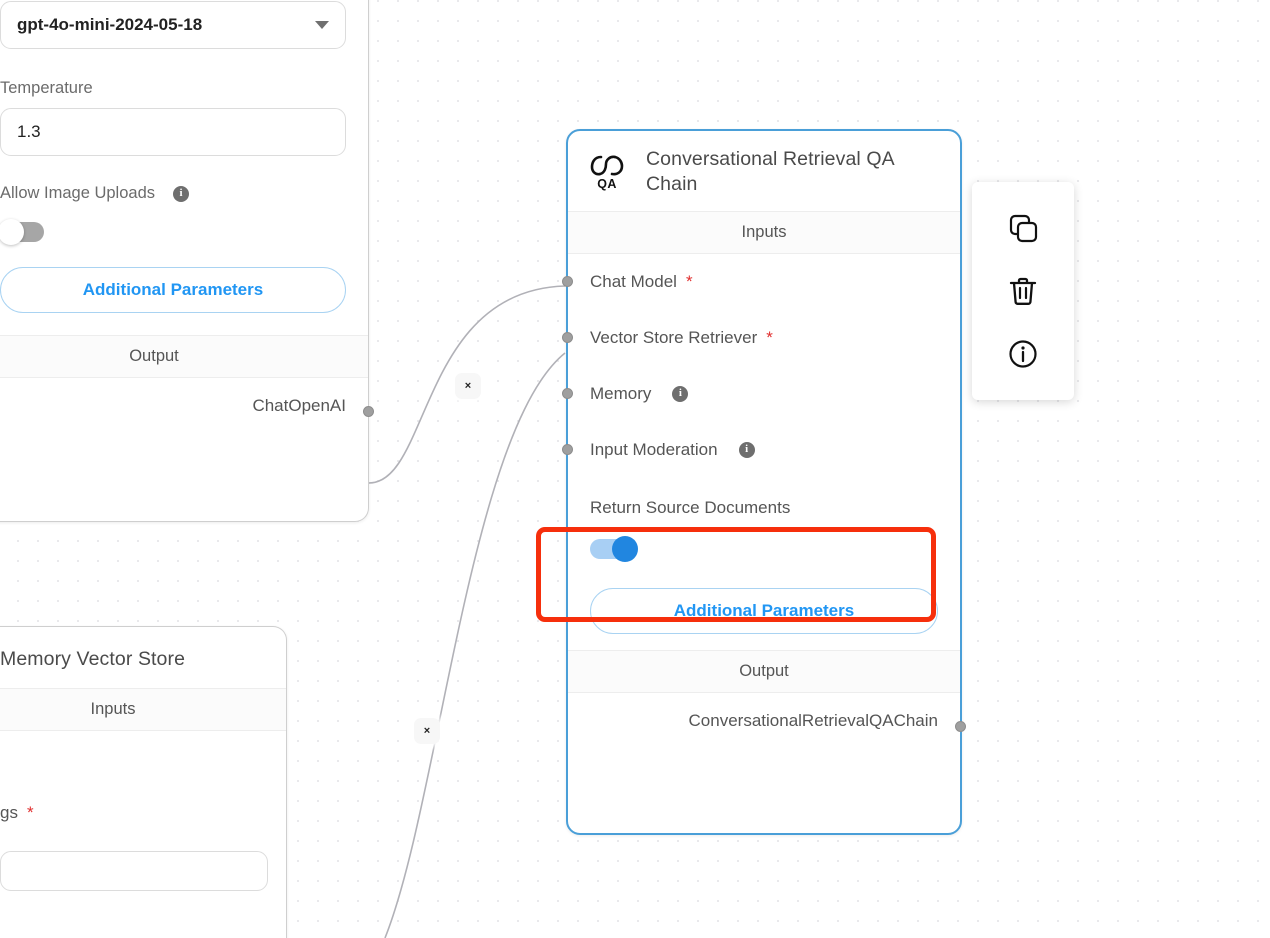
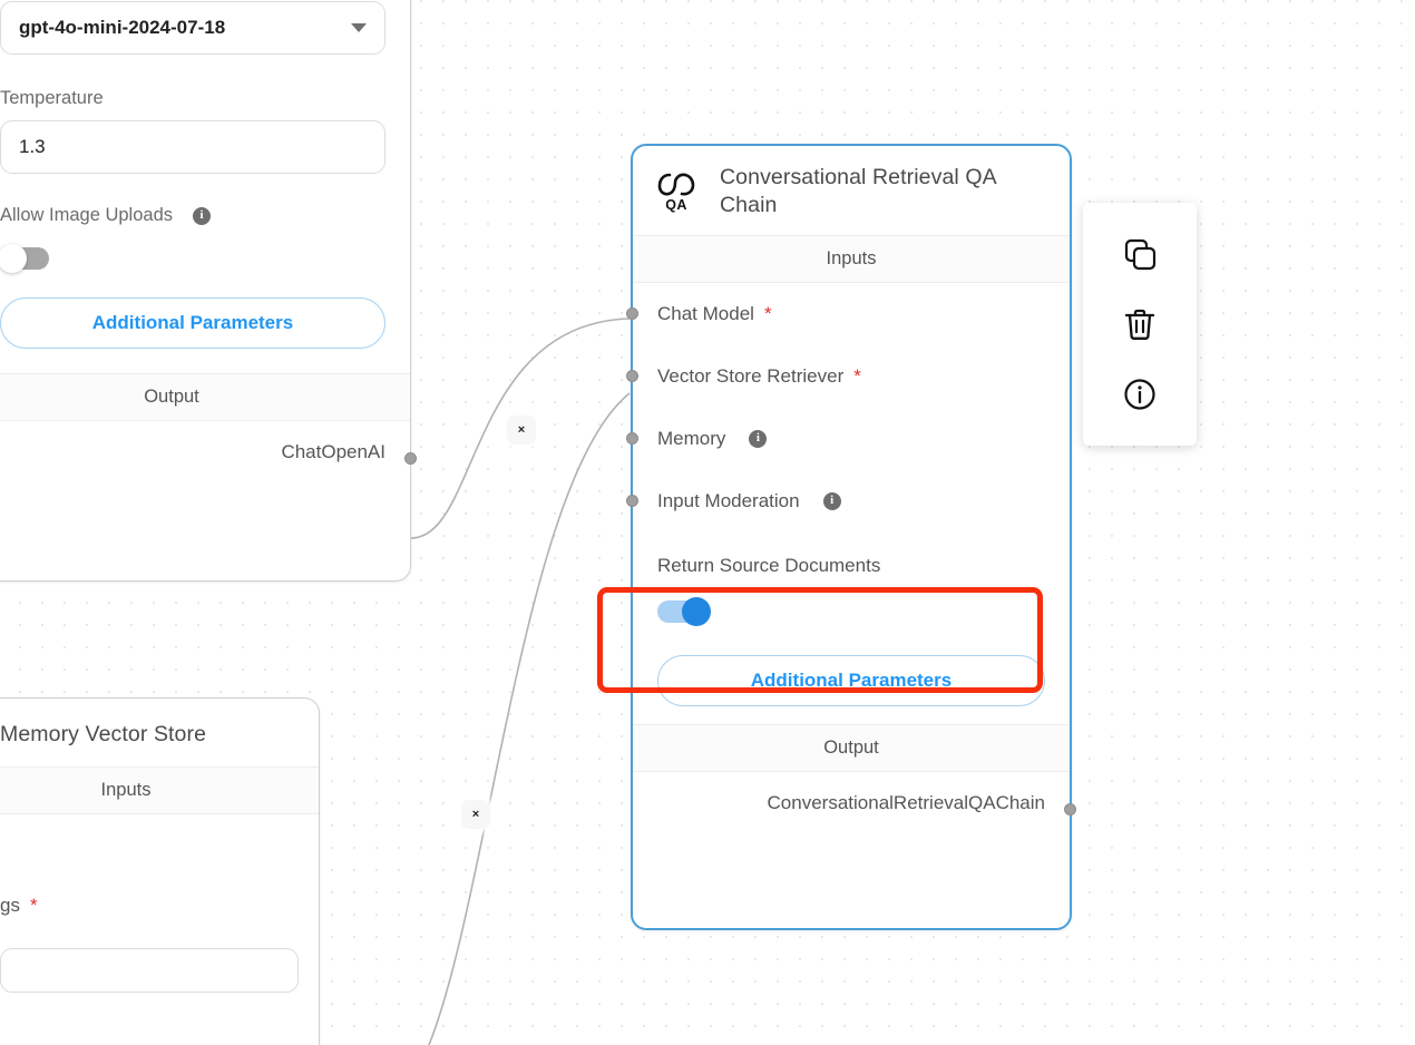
  ×
  ×
- gpt-4o-mini-2024-05-18
+ gpt-4o-mini-2024-07-18
  Temperature
  1.3
  Allow Image Uploads
  i
  Additional Parameters
  Output
  ChatOpenAI
  Memory Vector Store
  Inputs
  gs
  *
  QA
  Conversational Retrieval QA Chain
  Inputs
  Chat Model
  *
  Vector Store Retriever
  *
  Memory
  i
  Input Moderation
  i
  Return Source Documents
  Additional Parameters
  Output
  ConversationalRetrievalQAChain
